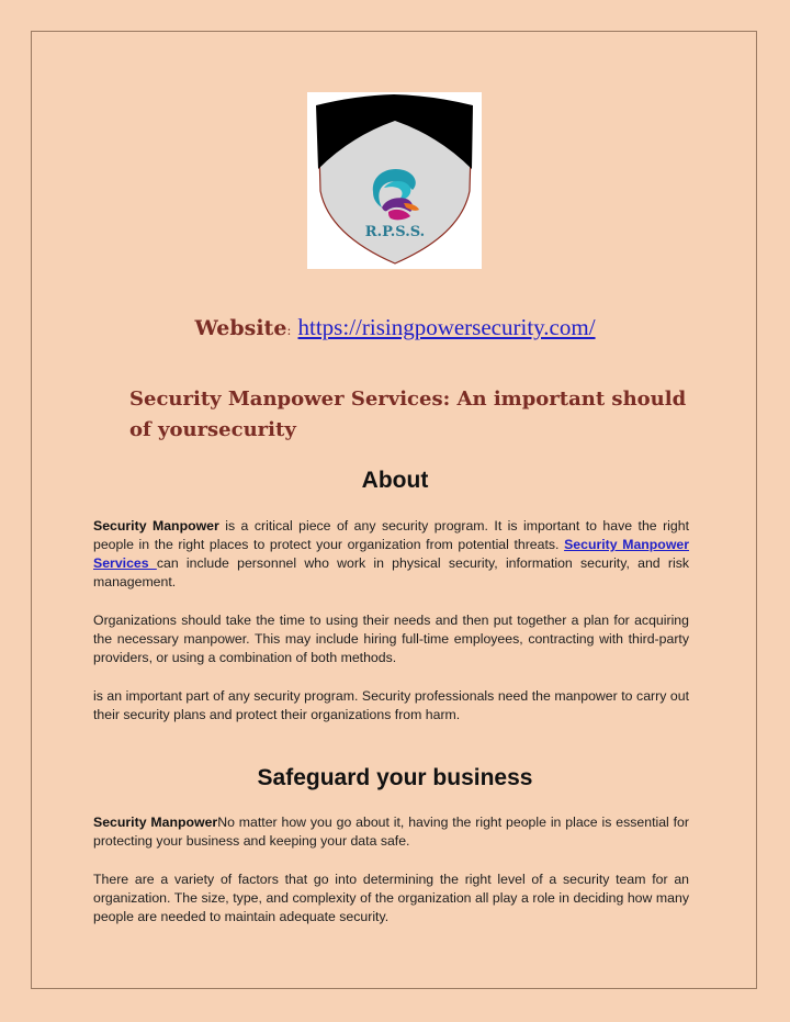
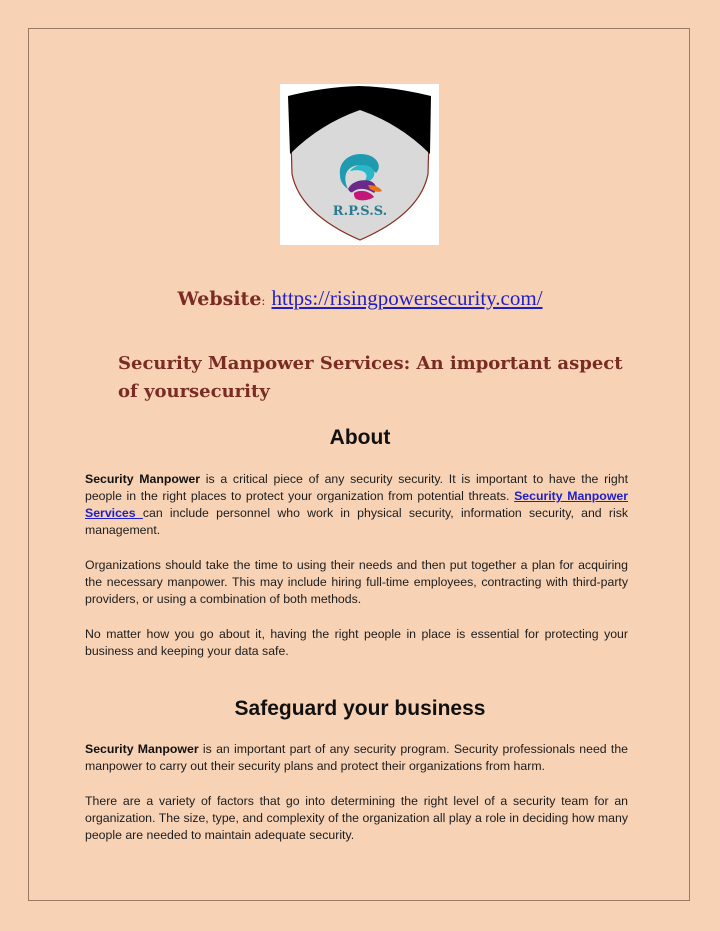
  R.P.S.S.
  Website: https://risingpowersecurity.com/
- Security Manpower Services: An important should of yoursecurity
+ Security Manpower Services: An important aspect of yoursecurity
  About
- Security Manpower is a critical piece of any security program. It is important to have the right people in the right places to protect your organization from potential threats. Security Manpower Services can include personnel who work in physical security, information security, and risk management.
+ Security Manpower is a critical piece of any security security. It is important to have the right people in the right places to protect your organization from potential threats. Security Manpower Services can include personnel who work in physical security, information security, and risk management.
  Organizations should take the time to using their needs and then put together a plan for acquiring the necessary manpower. This may include hiring full-time employees, contracting with third-party providers, or using a combination of both methods.
- is an important part of any security program. Security professionals need the manpower to carry out their security plans and protect their organizations from harm.
+ No matter how you go about it, having the right people in place is essential for protecting your business and keeping your data safe.
  Safeguard your business
- Security ManpowerNo matter how you go about it, having the right people in place is essential for protecting your business and keeping your data safe.
+ Security Manpower is an important part of any security program. Security professionals need the manpower to carry out their security plans and protect their organizations from harm.
  There are a variety of factors that go into determining the right level of a security team for an organization. The size, type, and complexity of the organization all play a role in deciding how many people are needed to maintain adequate security.
